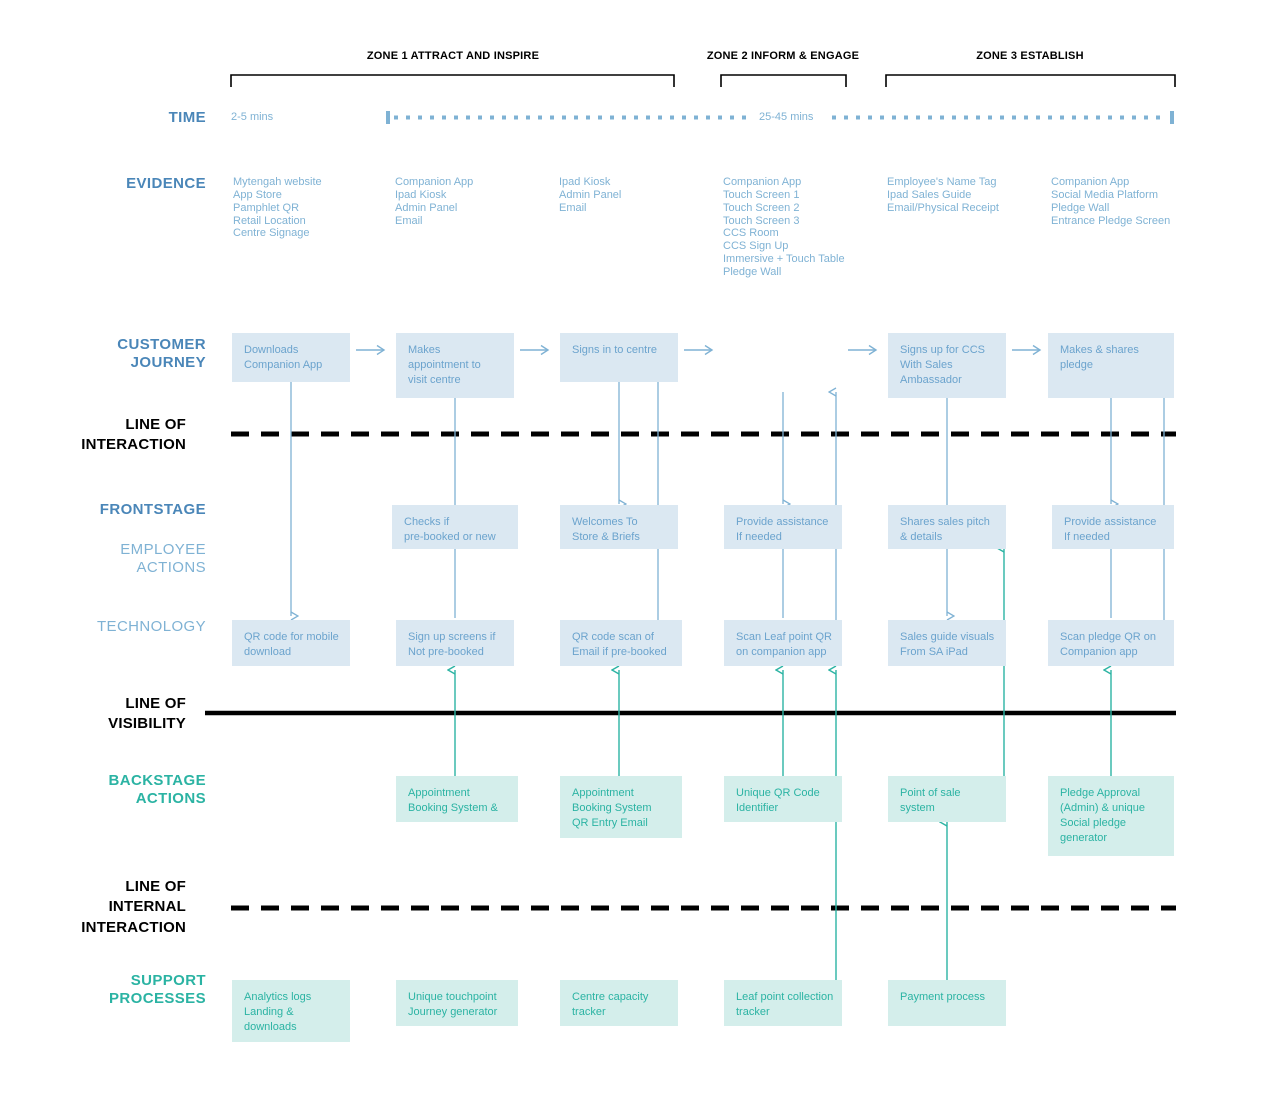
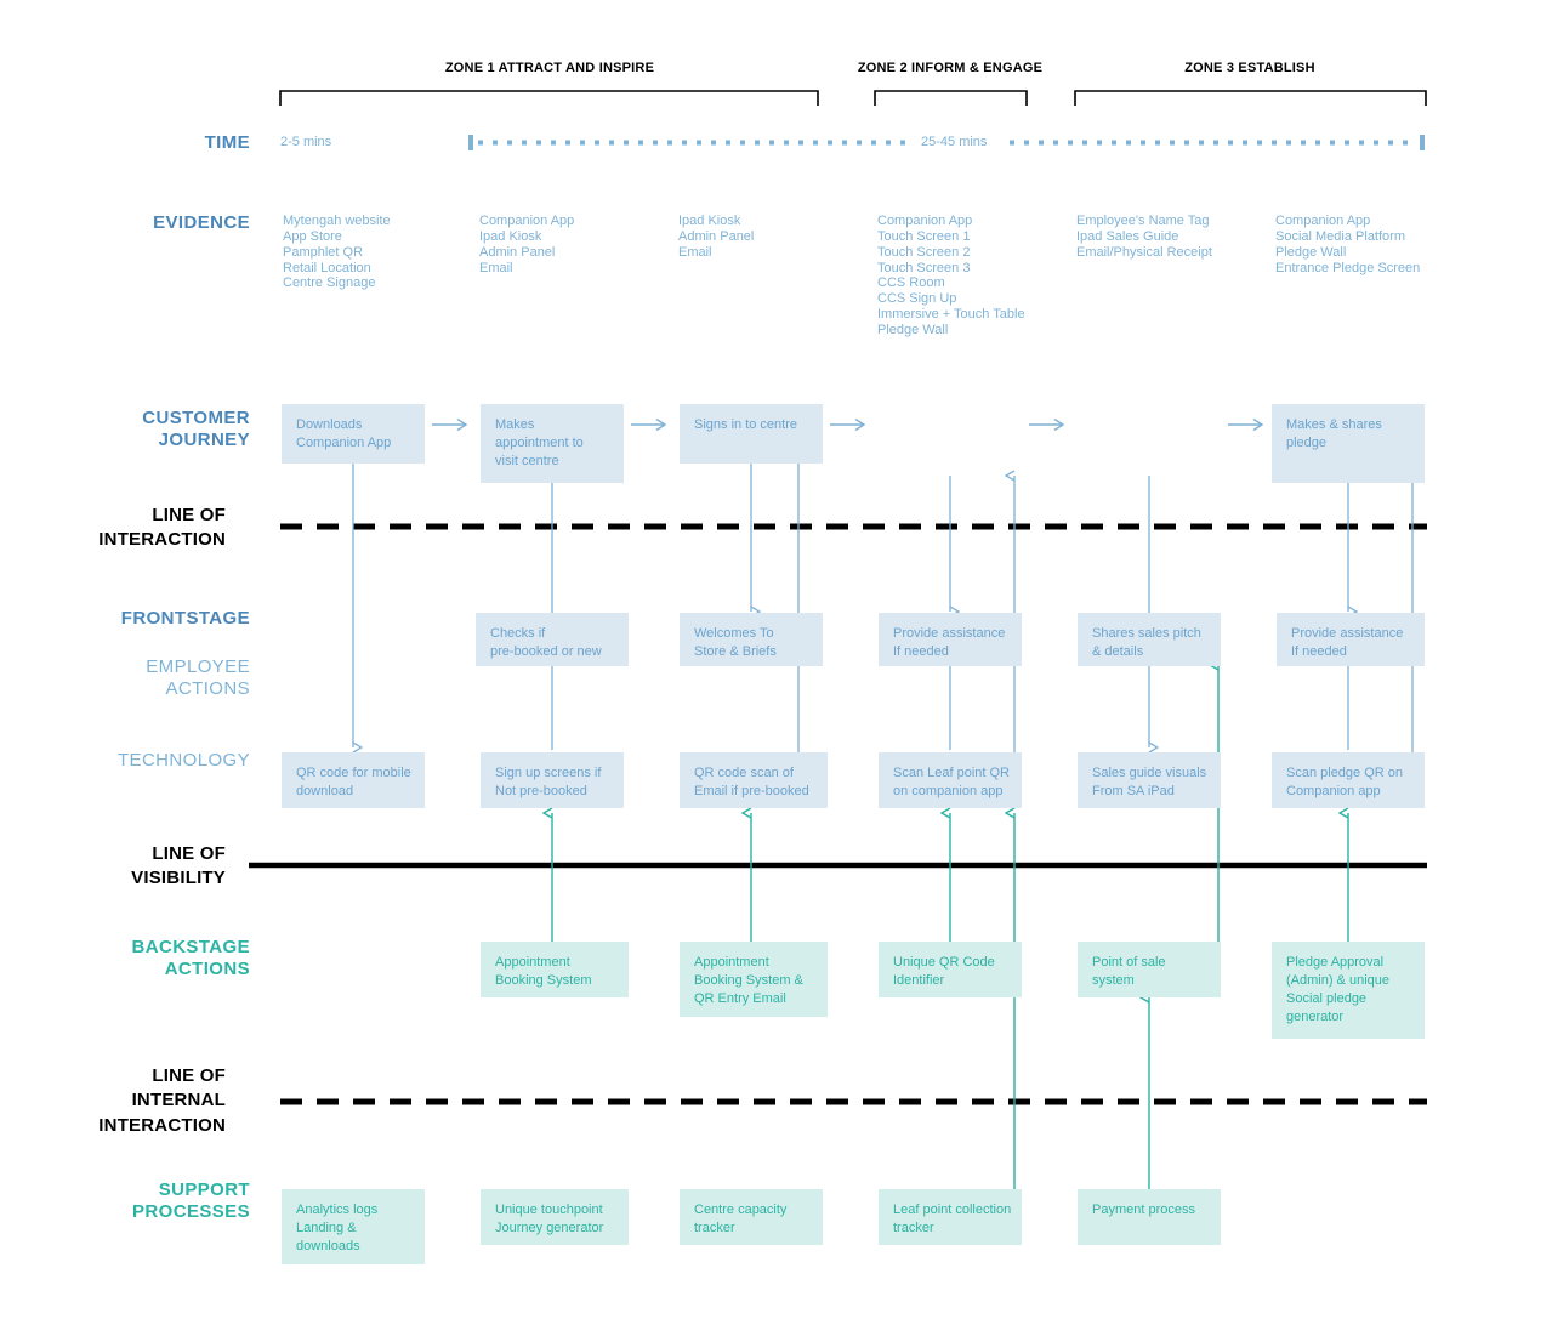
  ZONE 1 ATTRACT AND INSPIRE
  ZONE 2 INFORM & ENGAGE
  ZONE 3 ESTABLISH
  TIME
  EVIDENCE
  CUSTOMER
  JOURNEY
  LINE OF
  INTERACTION
  FRONTSTAGE
  EMPLOYEE
  ACTIONS
  TECHNOLOGY
  LINE OF
  VISIBILITY
  BACKSTAGE
  ACTIONS
  LINE OF
  INTERNAL
  INTERACTION
  SUPPORT
  PROCESSES
  2-5 mins
  25-45 mins
  Mytengah website
  App Store
  Pamphlet QR
  Retail Location
  Centre Signage
  Companion App
  Ipad Kiosk
  Admin Panel
  Email
  Ipad Kiosk
  Admin Panel
  Email
  Companion App
  Touch Screen 1
  Touch Screen 2
  Touch Screen 3
  CCS Room
  CCS Sign Up
  Immersive + Touch Table
  Pledge Wall
  Employee's Name Tag
  Ipad Sales Guide
  Email/Physical Receipt
  Companion App
  Social Media Platform
  Pledge Wall
  Entrance Pledge Screen
  Downloads
  Companion App
  Makes
  appointment to
  visit centre
  Signs in to centre
- Signs up for CCS
- With Sales
- Ambassador
  Makes & shares
  pledge
  Checks if
  pre-booked or new
  Welcomes To
  Store & Briefs
  Provide assistance
  If needed
  Shares sales pitch
  & details
  Provide assistance
  If needed
  QR code for mobile
  download
  Sign up screens if
  Not pre-booked
  QR code scan of
  Email if pre-booked
  Scan Leaf point QR
  on companion app
  Sales guide visuals
  From SA iPad
  Scan pledge QR on
  Companion app
  Appointment
- Booking System &
+ Booking System
  Appointment
- Booking System
+ Booking System &
  QR Entry Email
  Unique QR Code
  Identifier
  Point of sale
  system
  Pledge Approval
  (Admin) & unique
  Social pledge
  generator
  Analytics logs
  Landing &
  downloads
  Unique touchpoint
  Journey generator
  Centre capacity
  tracker
  Leaf point collection
  tracker
  Payment process
